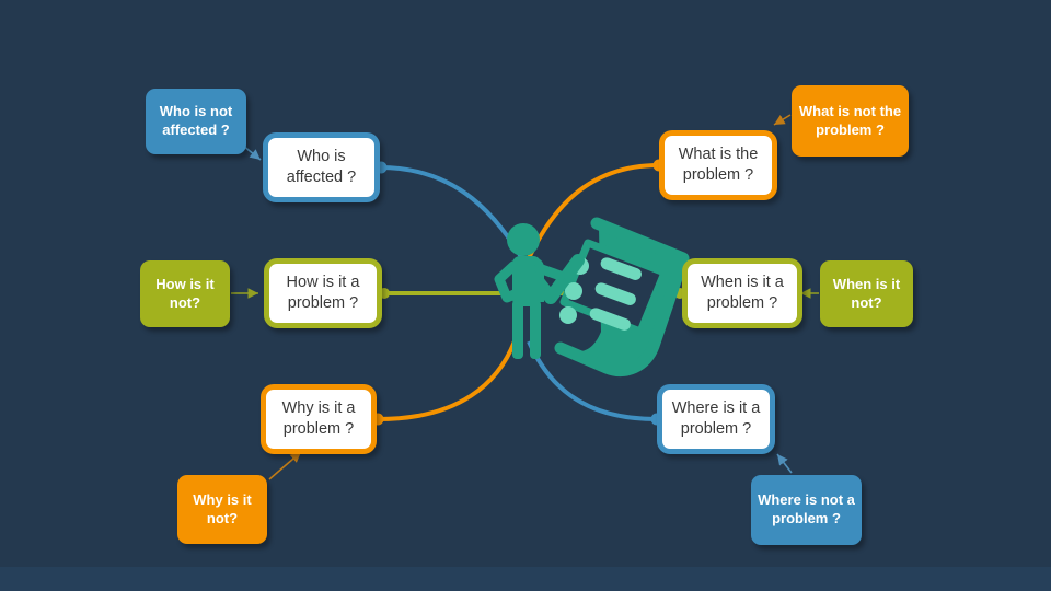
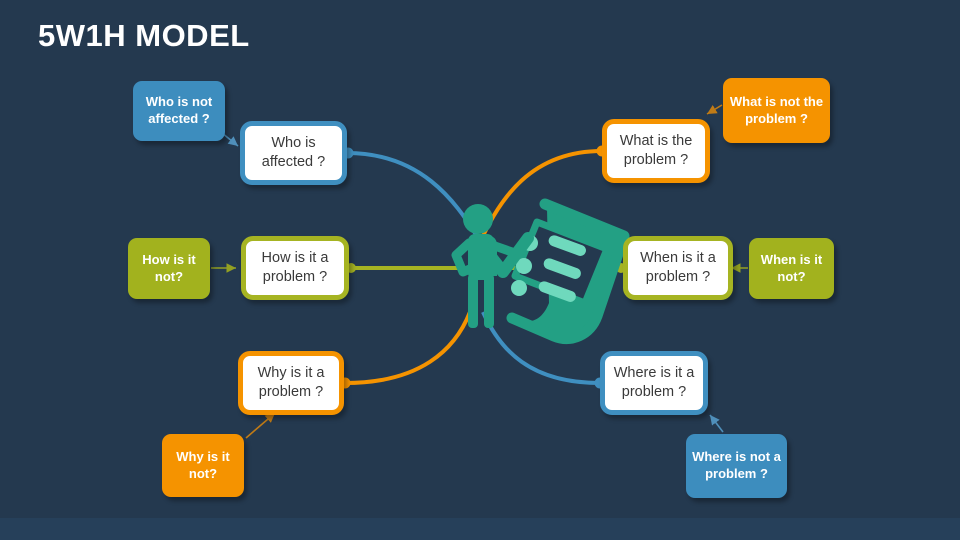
+ 5W1H MODEL
  Who is
  affected ?
  Who is not
  affected ?
  What is the
  problem ?
  What is not the
  problem ?
  How is it a
  problem ?
  How is it
  not?
  When is it a
  problem ?
  When is it
  not?
  Why is it a
  problem ?
  Why is it
  not?
  Where is it a
  problem ?
  Where is not a
  problem ?
